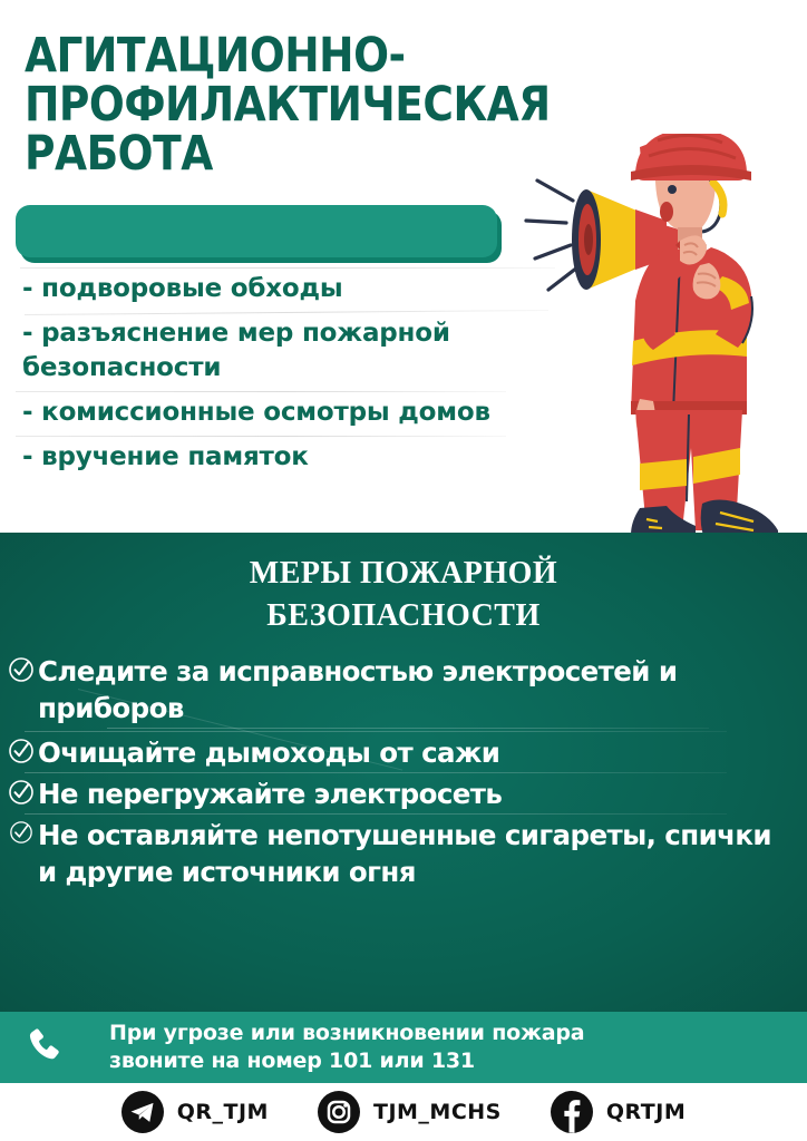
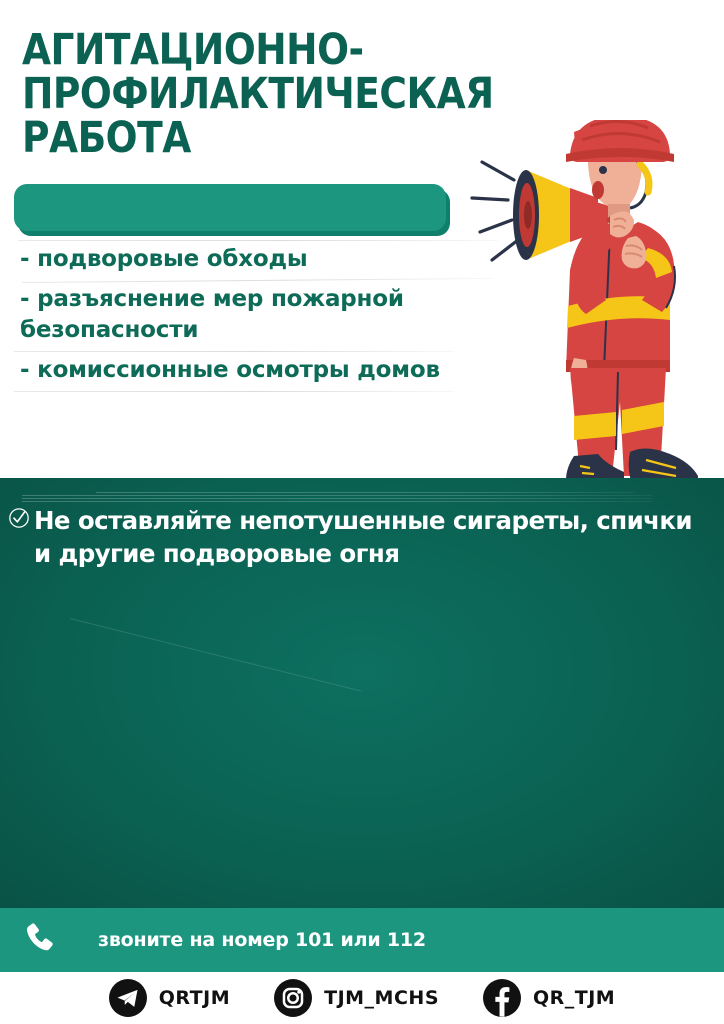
  АГИТАЦИОННО-ПРОФИЛАКТИЧЕСКАЯ РАБОТА
  - подворовые обходы
  - разъяснение мер пожарной безопасности
  - комиссионные осмотры домов
- - вручение памяток
- МЕРЫ ПОЖАРНОЙ
- БЕЗОПАСНОСТИ
- Следите за исправностью электросетей и приборов
- Очищайте дымоходы от сажи
- Не перегружайте электросеть
- Не оставляйте непотушенные сигареты, спички и другие источники огня
+ Не оставляйте непотушенные сигареты, спички и другие подворовые огня
- При угрозе или возникновении пожара
- звоните на номер 101 или 131
+ звоните на номер 101 или 112
- QR_TJM
+ QRTJM
  TJM_MCHS
- QRTJM
+ QR_TJM
